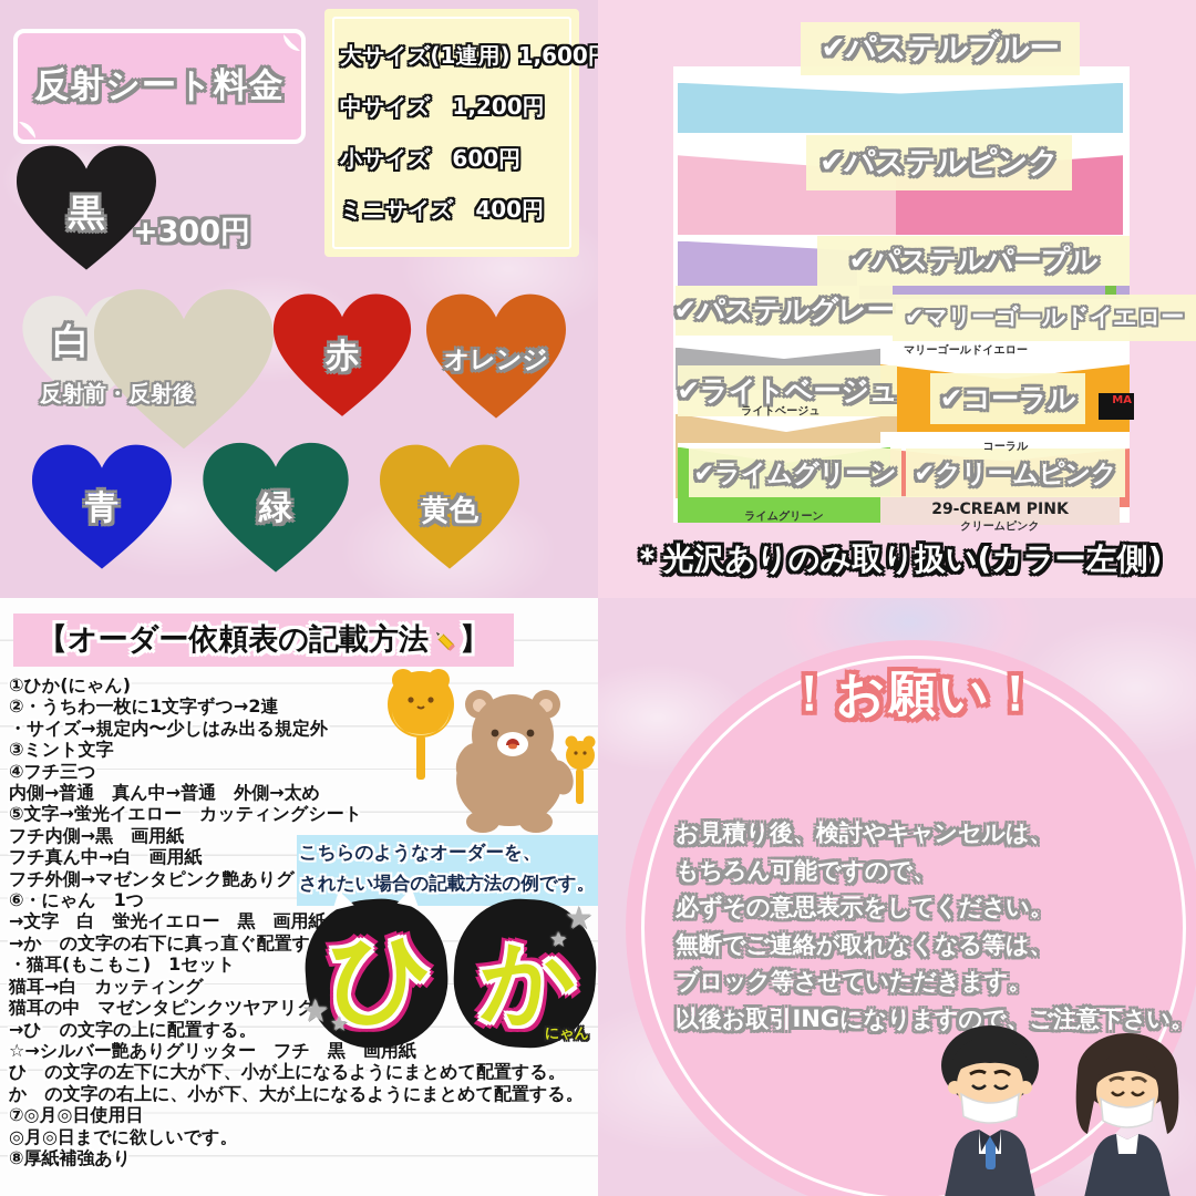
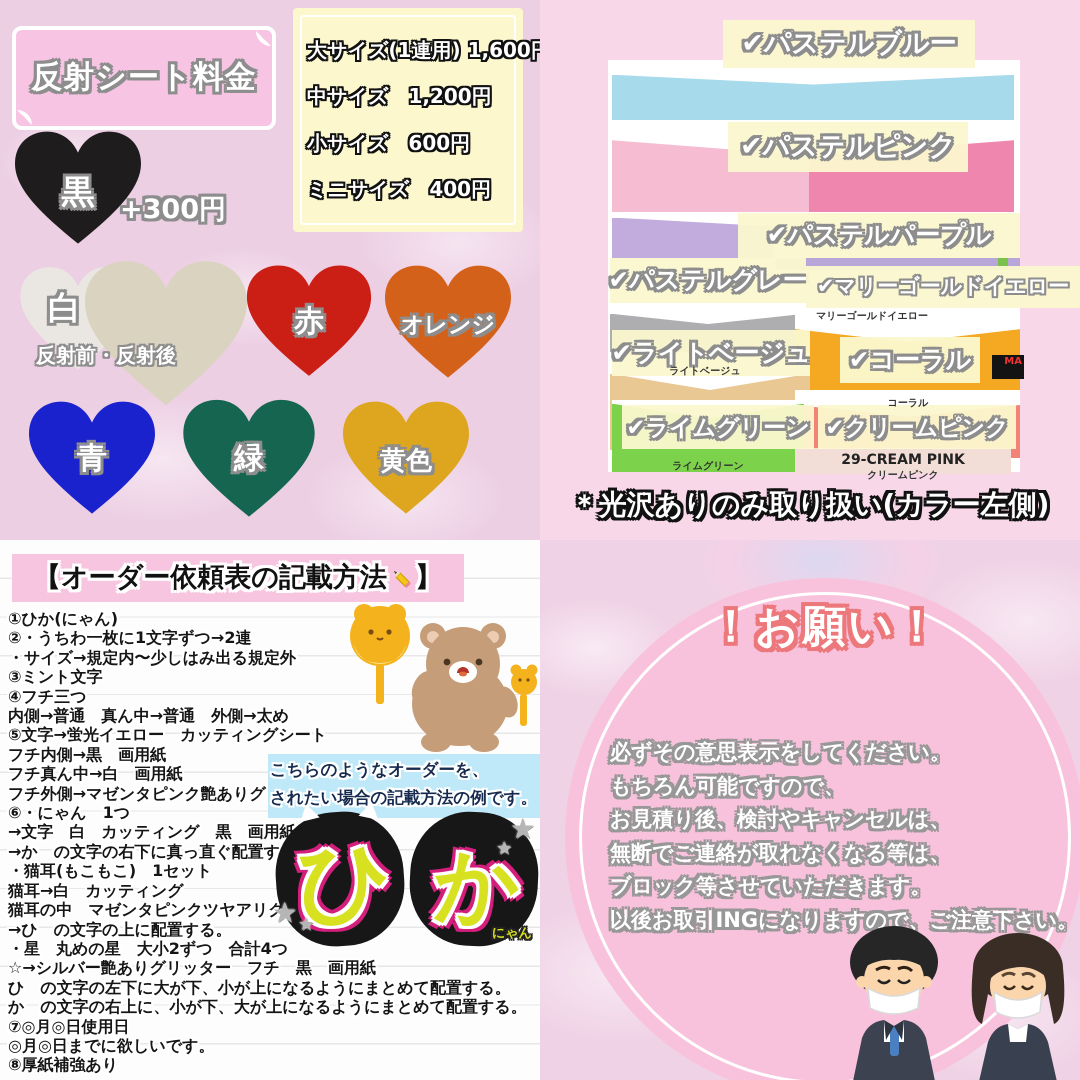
  反射シート料金
  大サイズ(1連用) 1,600
  中サイズ 1,200円
  小サイズ 600円
  ミニサイズ 400円
  黒
  +300円
  白
  反射前・反射後
  赤
  オレンジ
  青
  緑
  黄色
  MA
  ✔パステルブルー
  ✔パステルピンク
  ✔パステルパープル
  ✔パステルグレー
  ✔マリーゴールドイエロー
  ✔ライトベージュ
  ✔コーラル
  ✔ライムグリーン
  ✔クリームピンク
  マリーゴールドイエロー
  ライトベージュ
  コーラル
  ライムグリーン
  29-CREAM PINK
  クリームピンク
  ＊光沢ありのみ取り扱い(カラー左側)
  【オーダー依頼表の記載方法
  】
  ①ひか(にゃん)
  ②・うちわ一枚に1文字ずつ→2連
  ・サイズ→規定内〜少しはみ出る規定外
  ③ミント文字
  ④フチ三つ
  内側→普通 真ん中→普通 外側→太め
  ⑤文字→蛍光イエロー カッティングシート
  フチ内側→黒 画用紙
  フチ真ん中→白 画用紙
  フチ外側→マゼンタピンク艶ありグ
  ⑥・にゃん 1つ
- →文字 白 蛍光イエロー 黒 画用紙
+ →文字 白 カッティング 黒 画用紙
  →か の文字の右下に真っ直ぐ配置す
  ・猫耳(もこもこ) 1セット
  猫耳→白 カッティング
  猫耳の中 マゼンタピンクツヤアリグ
  →ひ の文字の上に配置する。
+ ・星 丸めの星 大小2ずつ 合計4つ
  ☆→シルバー艶ありグリッター フチ 黒 画用紙
  ひ の文字の左下に大が下、小が上になるようにまとめて配置する。
  か の文字の右上に、小が下、大が上になるようにまとめて配置する。
  ⑦◎月◎日使用日
  ◎月◎日までに欲しいです。
  ⑧厚紙補強あり
  こちらのようなオーダーを、
  されたい場合の記載方法の例です。
  ひ
  か
  ★
  ★
  ★
  ★
  にゃん
  ！お願い！
- お見積り後、検討やキャンセルは、
+ 必ずその意思表示をしてください。
  もちろん可能ですので、
- 必ずその意思表示をしてください。
+ お見積り後、検討やキャンセルは、
  無断でご連絡が取れなくなる等は、
  ブロック等させていただきます。
  以後お取引INGになりますので、ご注意下さい。
